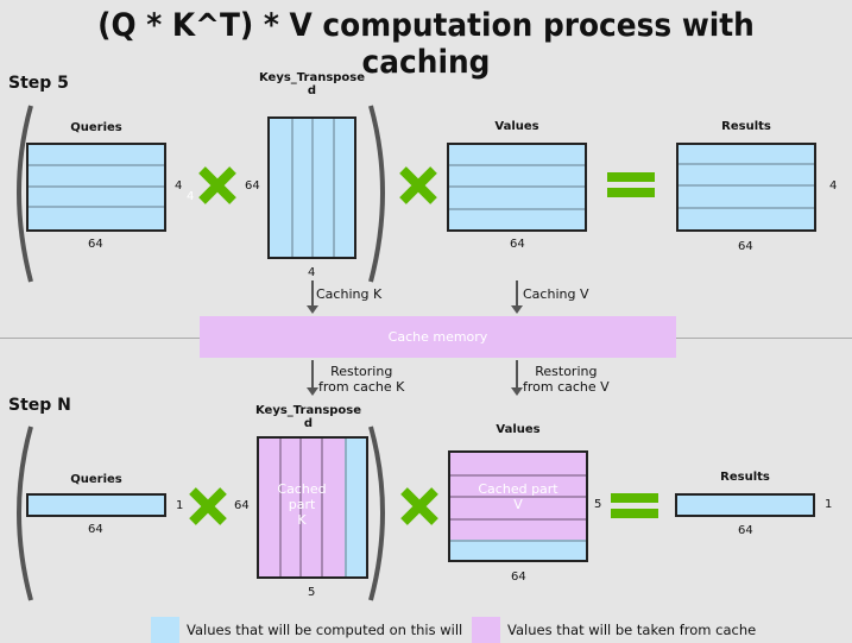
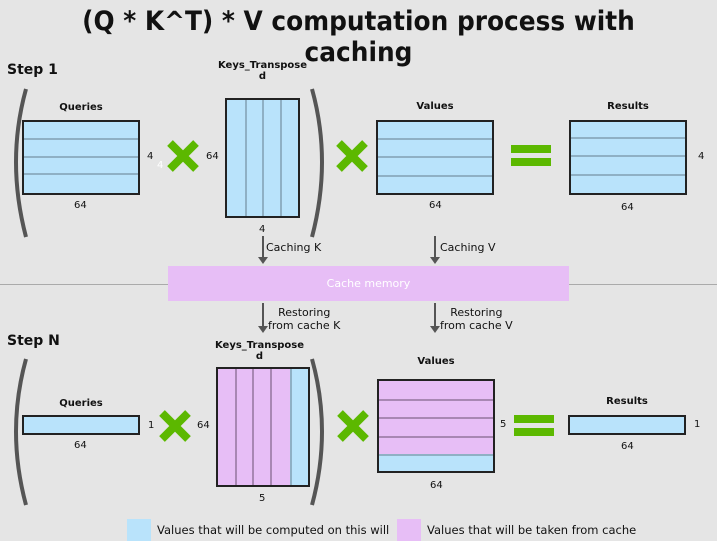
  (Q * K^T) * V computation process with caching
- Step 5
+ Step 1
  Queries
  4
  64
  Keys_Transpose
  d
  64
  4
  Values
  64
  Results
  4
  64
  Caching K
  Caching V
  Cache memory
  Restoring
  from cache K
  Restoring
  from cache V
  Step N
  Queries
  1
  64
  64
  Keys_Transpose
  d
- Cached
- part
- K
  5
  Values
- Cached part
- V
  5
  64
  Results
  1
  64
  Values that will be computed on this will
  Values that will be taken from cache
